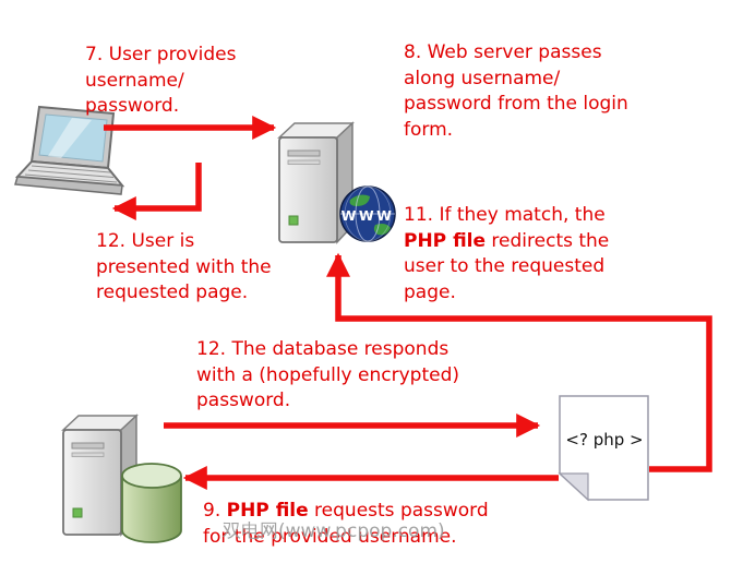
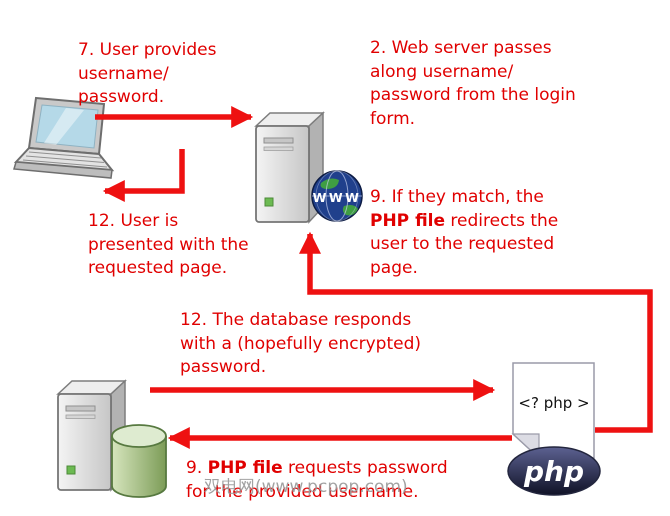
  WWW
  <? php >
+ php
  7. User provides
  username/
  password.
- 8. Web server passes
+ 2. Web server passes
  along username/
  password from the login
  form.
- 11. If they match, the
+ 9. If they match, the
  PHP file redirects the
  user to the requested
  page.
  12. User is
  presented with the
  requested page.
  12. The database responds
  with a (hopefully encrypted)
  password.
  9. PHP file requests password
  for the provided username.
  双电网(www.pcpop.com)
